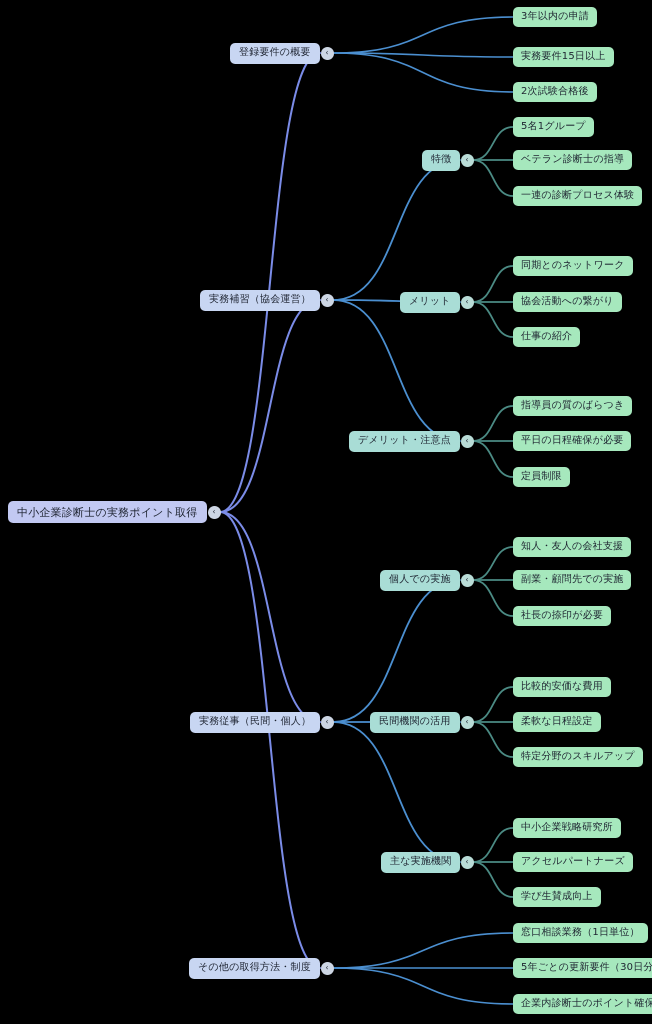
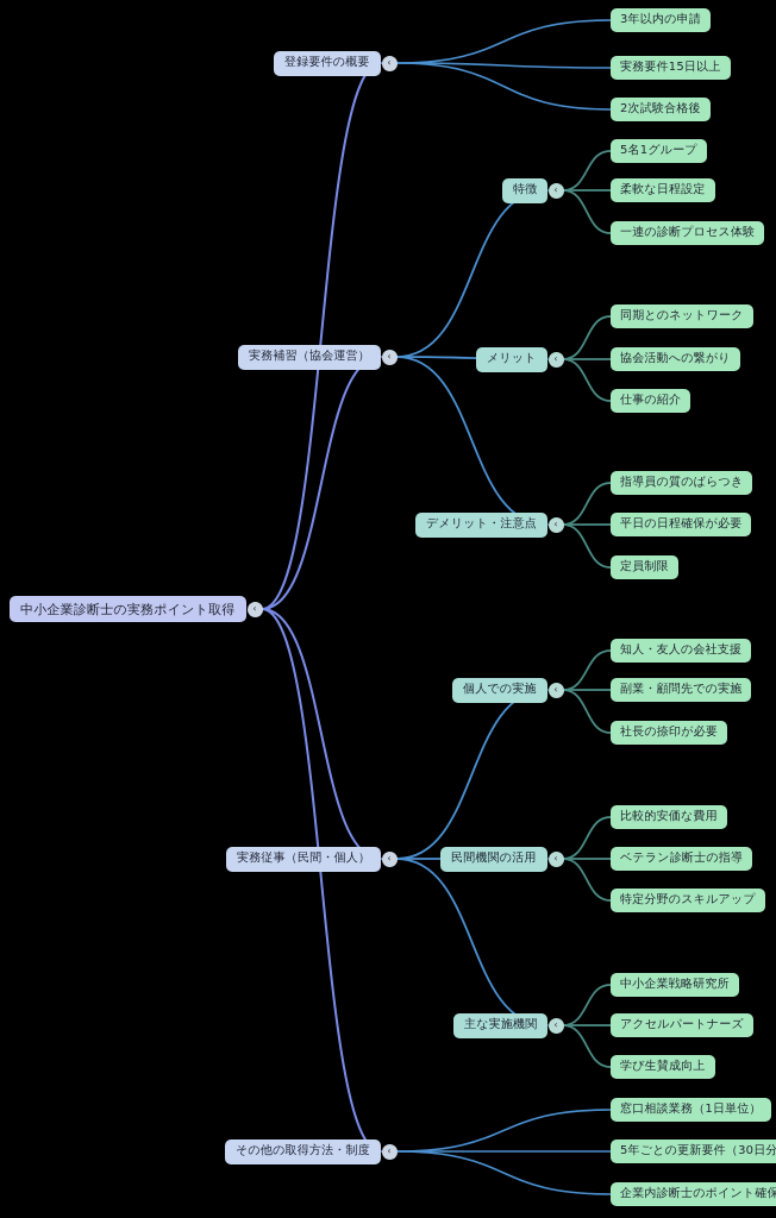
  中小企業診断士の実務ポイント取得
  ‹
  登録要件の概要
  ‹
  3年以内の申請
  実務要件15日以上
  2次試験合格後
  実務補習（協会運営）
  ‹
  特徴
  ‹
  5名1グループ
- ベテラン診断士の指導
+ 柔軟な日程設定
  一連の診断プロセス体験
  メリット
  ‹
  同期とのネットワーク
  協会活動への繋がり
  仕事の紹介
  デメリット・注意点
  ‹
  指導員の質のばらつき
  平日の日程確保が必要
  定員制限
  実務従事（民間・個人）
  ‹
  個人での実施
  ‹
  知人・友人の会社支援
  副業・顧問先での実施
  社長の捺印が必要
  民間機関の活用
  ‹
  比較的安価な費用
- 柔軟な日程設定
+ ベテラン診断士の指導
  特定分野のスキルアップ
  主な実施機関
  ‹
  中小企業戦略研究所
  アクセルパートナーズ
  学び生賛成向上
  その他の取得方法・制度
  ‹
  窓口相談業務（1日単位）
  5年ごとの更新要件（30日分
  企業内診断士のポイント確保
